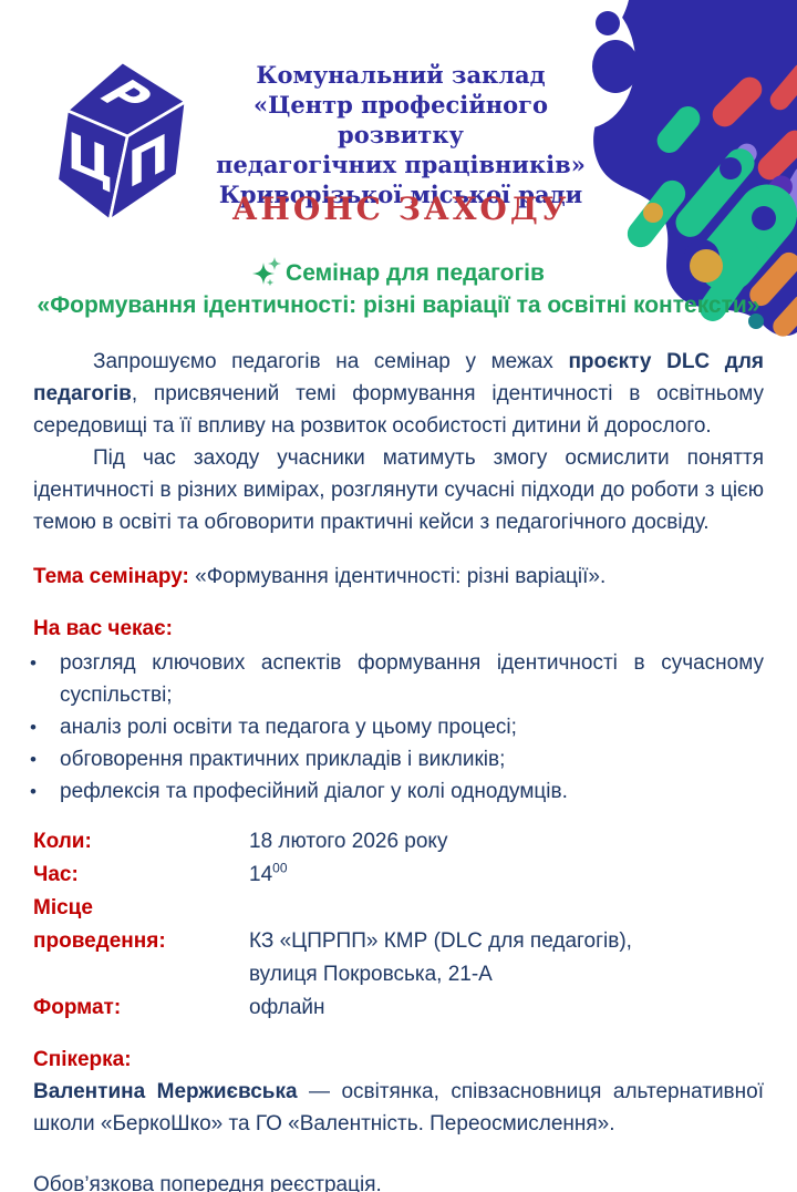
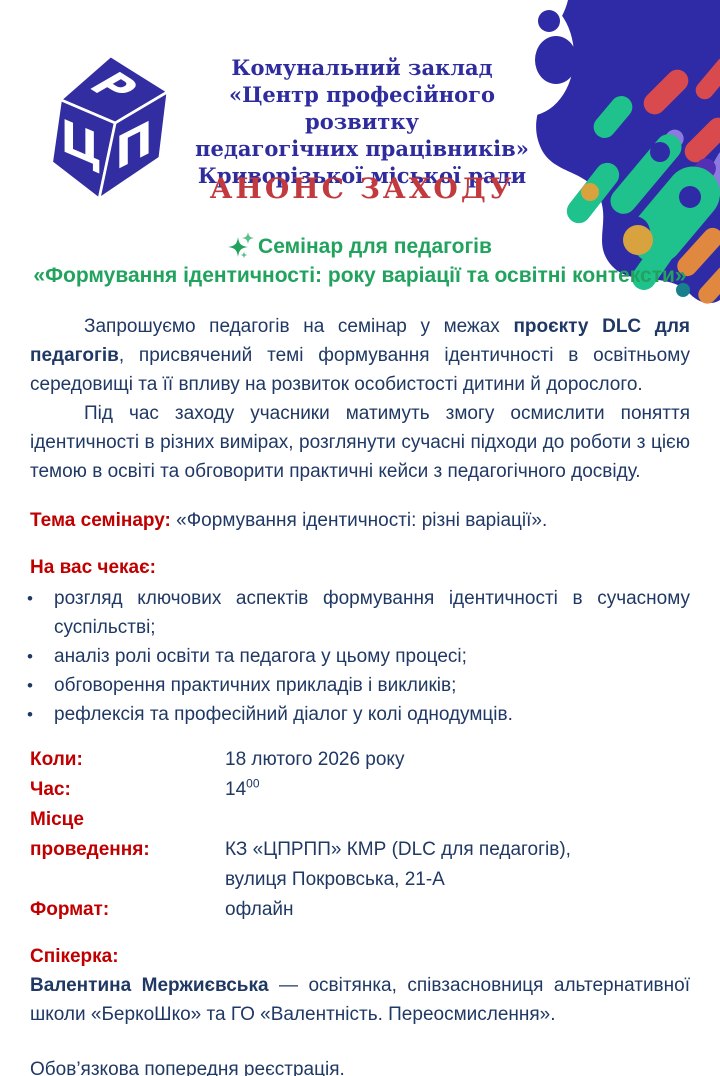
  Комунальний заклад
  «Центр професійного розвитку
  педагогічних працівників»
  Криворізької міської ради
  АНОНС ЗАХОДУ
  Семінар для педагогів
- «Формування ідентичності: різні варіації та освітні контексти»
+ «Формування ідентичності: року варіації та освітні контексти»
  Запрошуємо педагогів на семінар у межах проєкту DLC для педагогів, присвячений темі формування ідентичності в освітньому середовищі та її впливу на розвиток особистості дитини й дорослого.
  Під час заходу учасники матимуть змогу осмислити поняття ідентичності в різних вимірах, розглянути сучасні підходи до роботи з цією темою в освіті та обговорити практичні кейси з педагогічного досвіду.
  Тема семінару: «Формування ідентичності: різні варіації».
  На вас чекає:
  •
  розгляд ключових аспектів формування ідентичності в сучасному суспільстві;
  •
  аналіз ролі освіти та педагога у цьому процесі;
  •
  обговорення практичних прикладів і викликів;
  •
  рефлексія та професійний діалог у колі однодумців.
  Коли:
  18 лютого 2026 року
  Час:
  1400
  Місце
  проведення:
  КЗ «ЦПРПП» КМР (DLC для педагогів),
  вулиця Покровська, 21-А
  Формат:
  офлайн
  Спікерка:
  Валентина Мержиєвська — освітянка, співзасновниця альтернативної школи «БеркоШко» та ГО «Валентність. Переосмислення».
  Обов’язкова попередня реєстрація.
